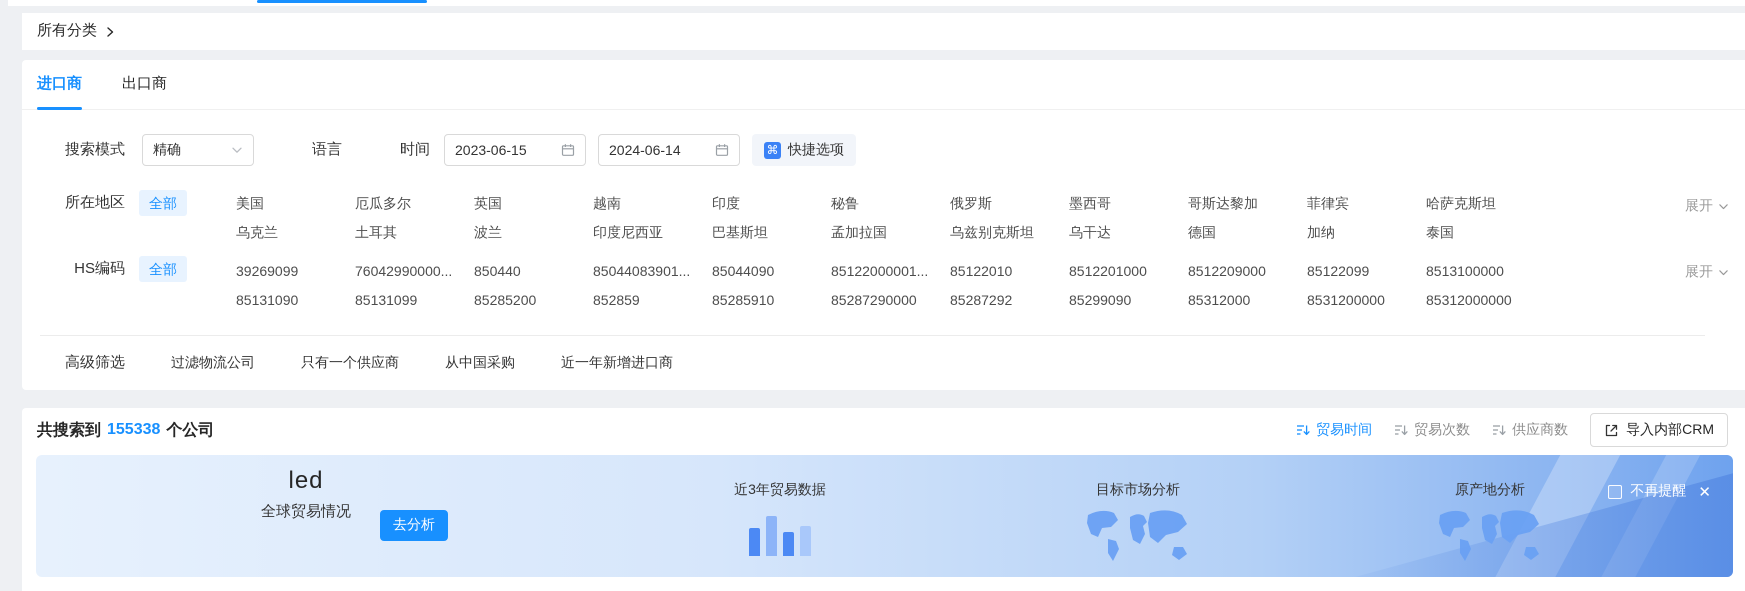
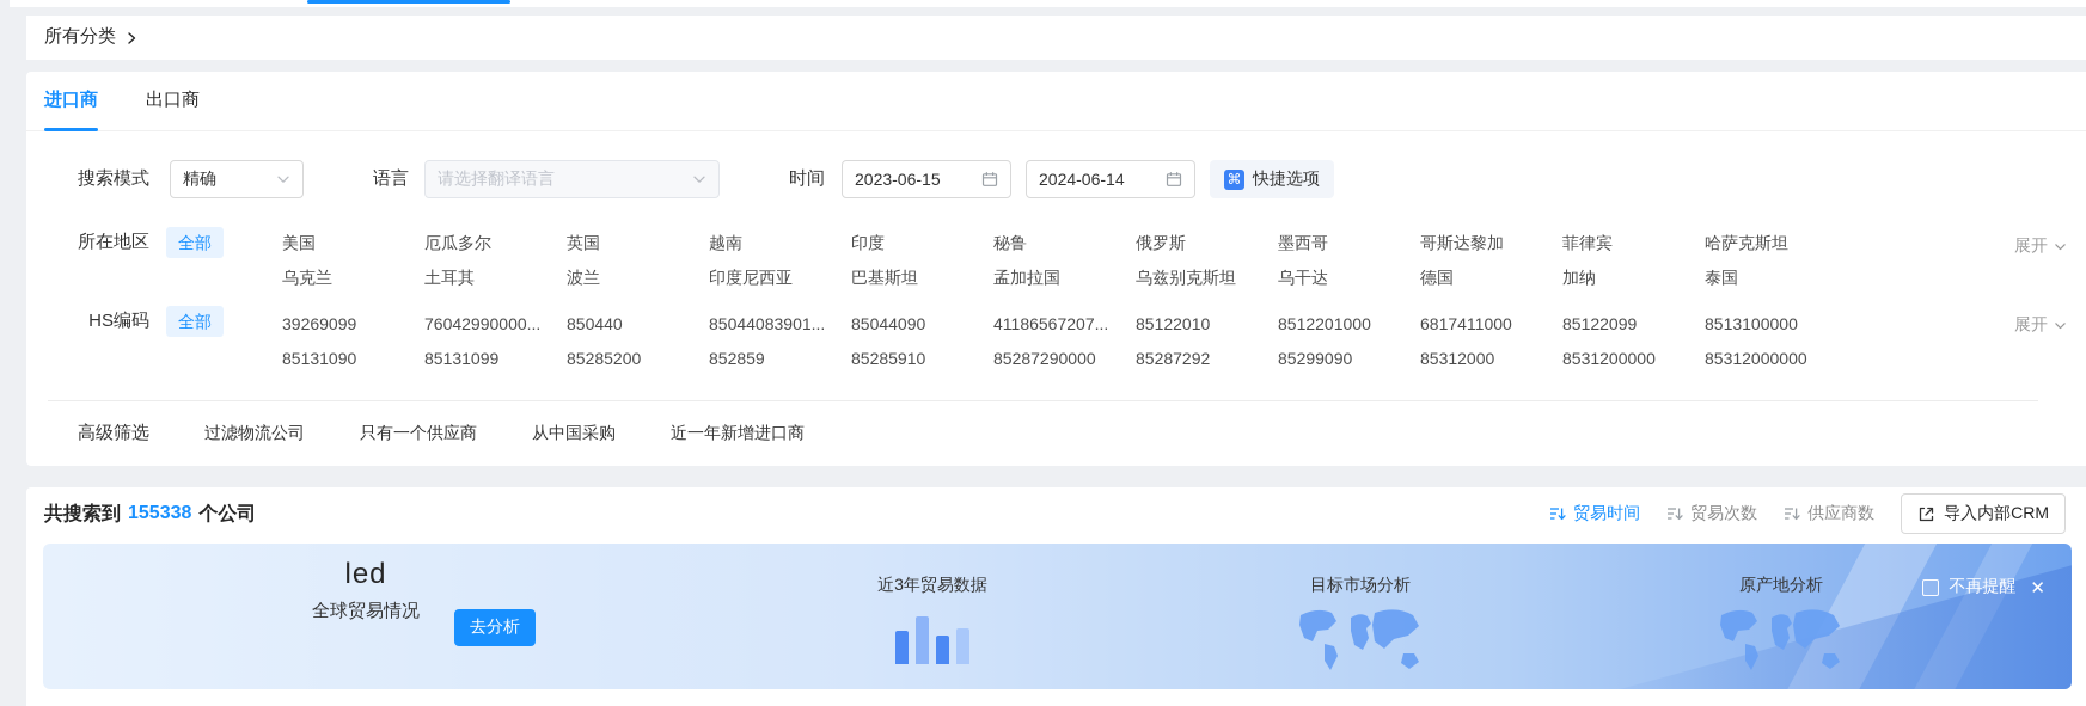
  所有分类
  进口商
  出口商
  搜索模式
  精确
  语言
+ 请选择翻译语言
  时间
  2023-06-15
  2024-06-14
  ⌘
  快捷选项
  所在地区
  全部
  美国
  厄瓜多尔
  英国
  越南
  印度
  秘鲁
  俄罗斯
  墨西哥
  哥斯达黎加
  菲律宾
  哈萨克斯坦
  乌克兰
  土耳其
  波兰
  印度尼西亚
  巴基斯坦
  孟加拉国
  乌兹别克斯坦
  乌干达
  德国
  加纳
  泰国
  展开
  HS编码
  全部
  39269099
  76042990000...
  850440
  85044083901...
  85044090
- 85122000001...
+ 41186567207...
  85122010
  8512201000
- 8512209000
+ 6817411000
  85122099
  8513100000
  85131090
  85131099
  85285200
  852859
  85285910
  85287290000
  85287292
  85299090
  85312000
  8531200000
  85312000000
  展开
  高级筛选
  过滤物流公司
  只有一个供应商
  从中国采购
  近一年新增进口商
  共搜索到
  155338
  个公司
  贸易时间
  贸易次数
  供应商数
  导入内部CRM
  led
  全球贸易情况
  去分析
  近3年贸易数据
  目标市场分析
  原产地分析
  不再提醒
  ✕
